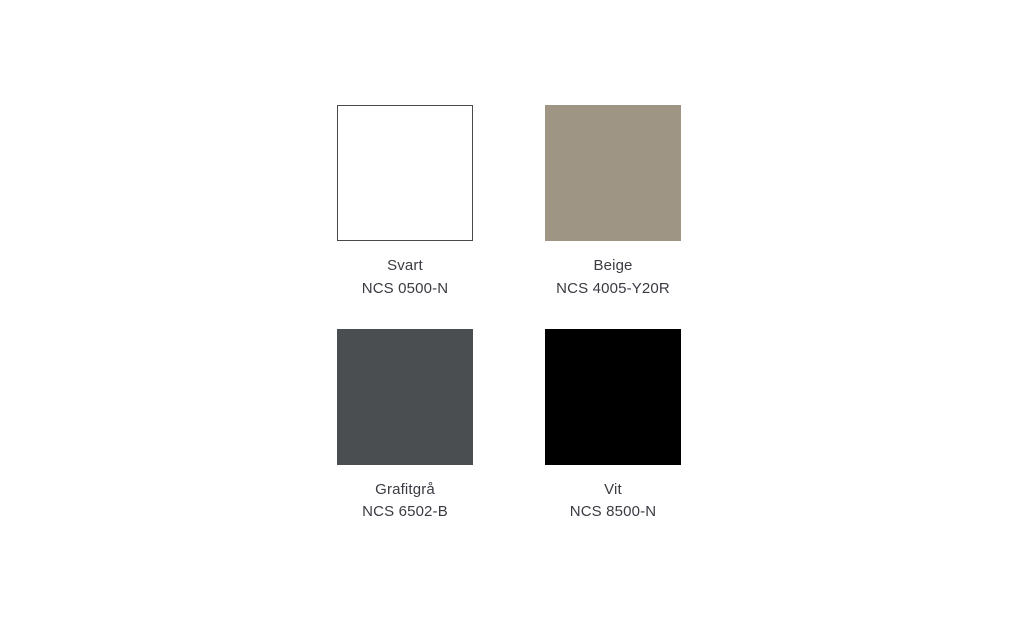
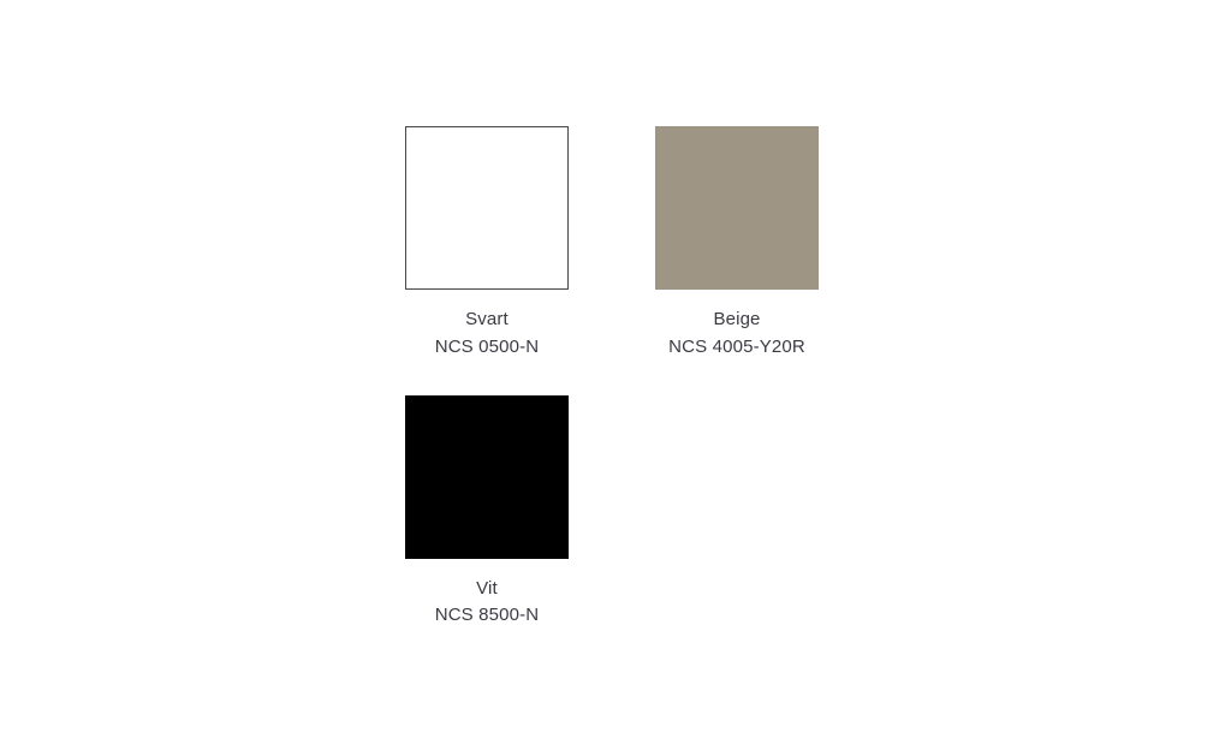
  Svart
  NCS 0500-N
  Beige
  NCS 4005-Y20R
- Grafitgrå
- NCS 6502-B
  Vit
  NCS 8500-N
